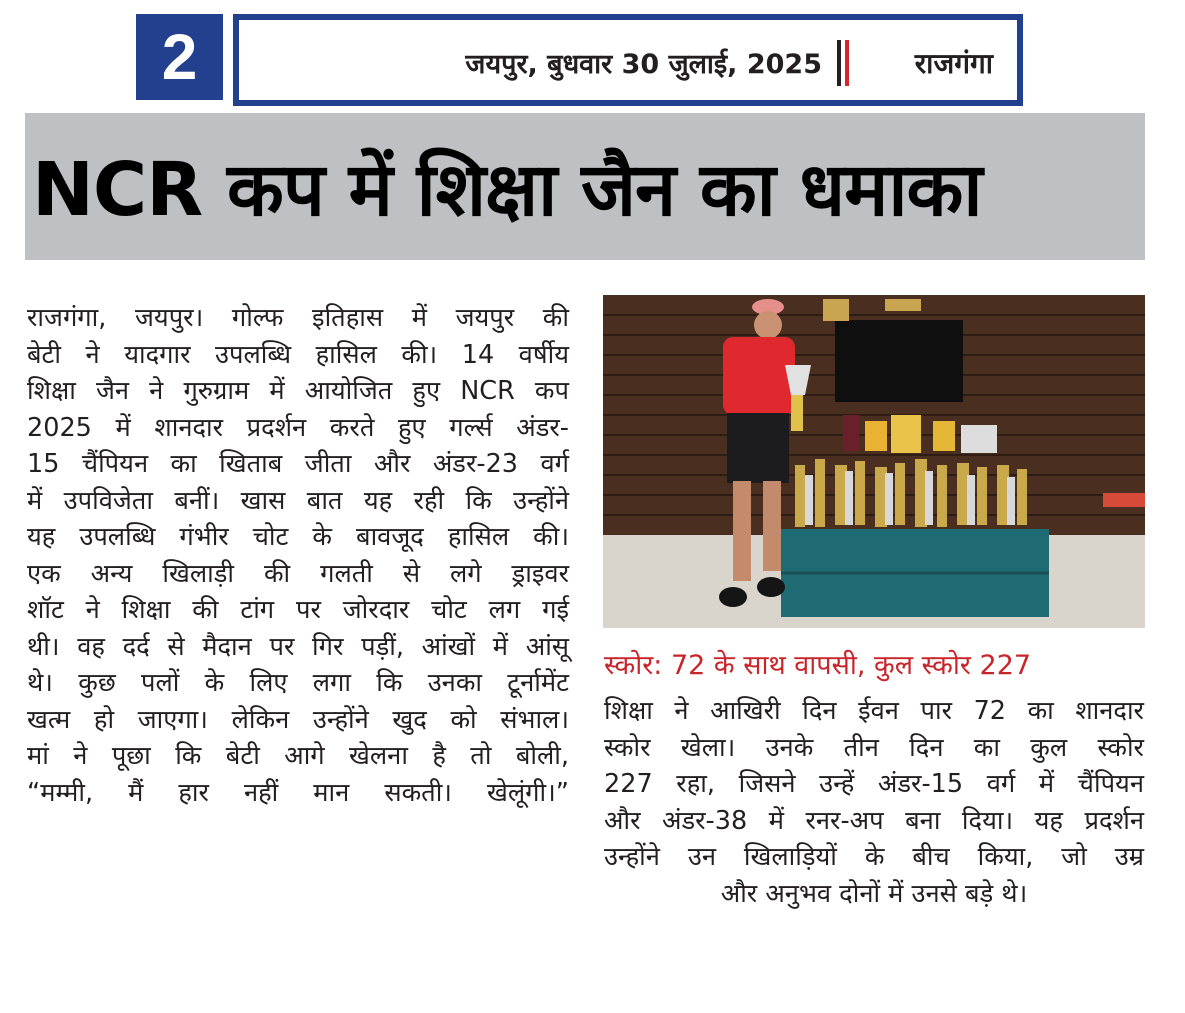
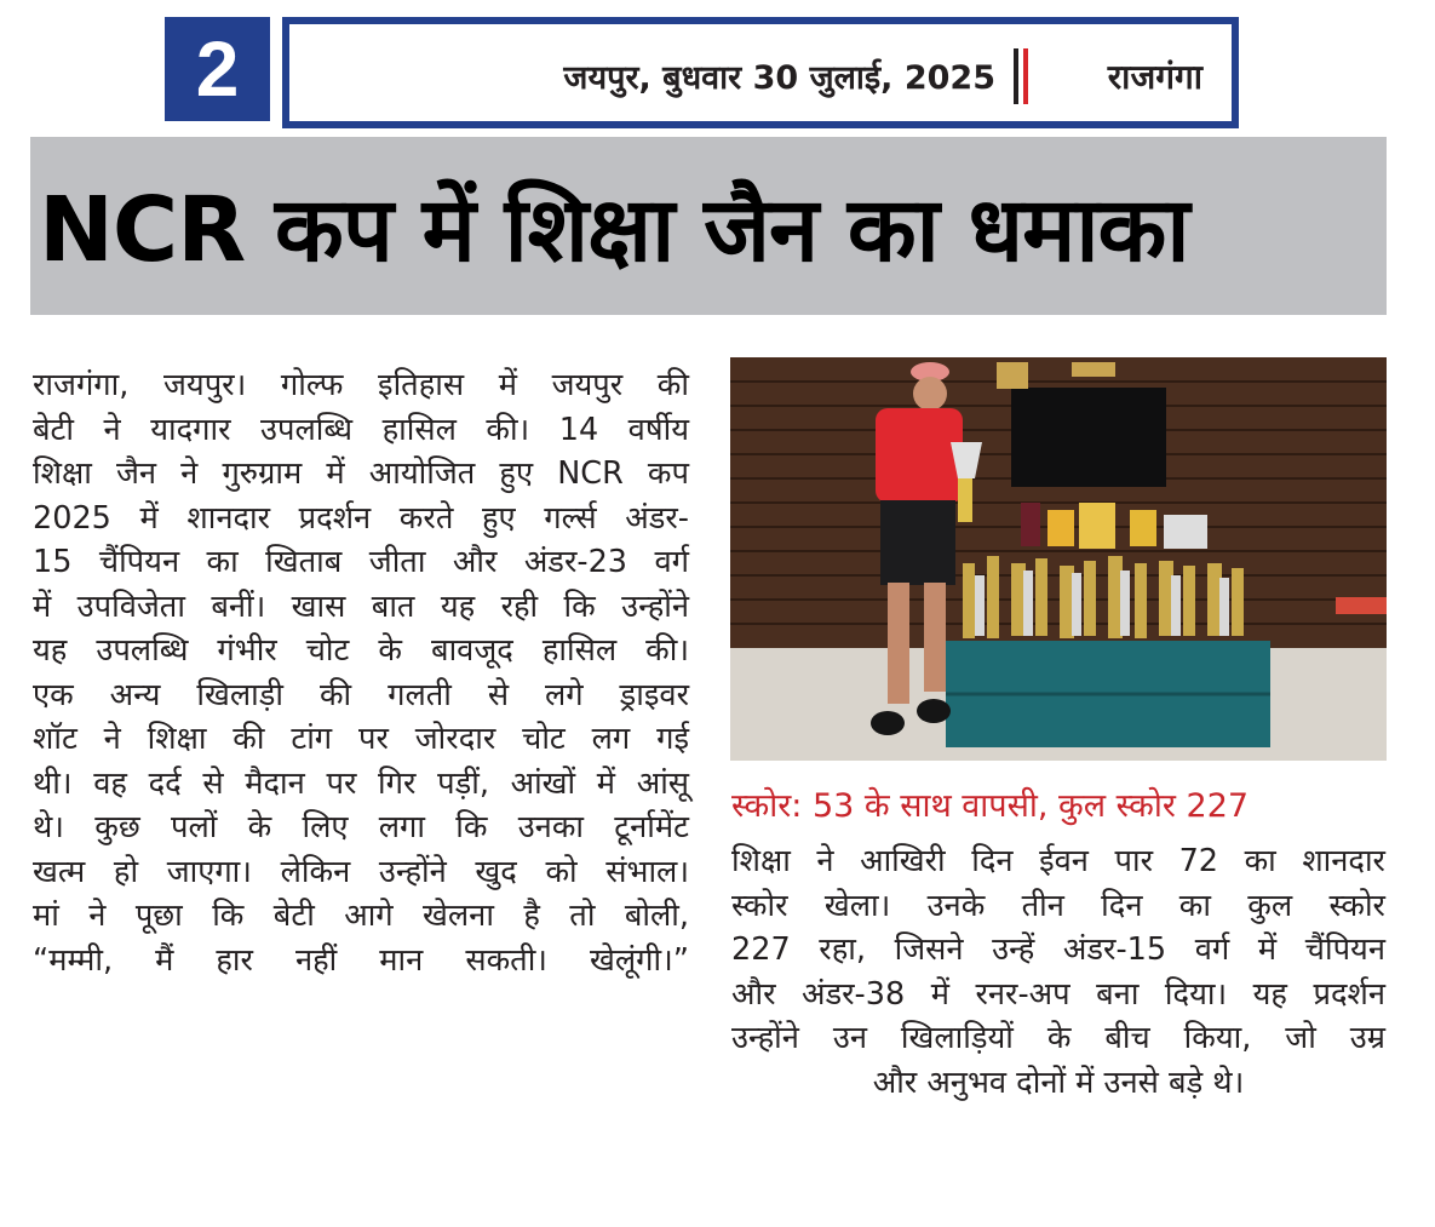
  2
  जयपुर, बुधवार 30 जुलाई, 2025
  राजगंगा
  NCR कप में शिक्षा जैन का धमाका
  राजगंगा, जयपुर। गोल्फ इतिहास में जयपुर की
  बेटी ने यादगार उपलब्धि हासिल की। 14 वर्षीय
  शिक्षा जैन ने गुरुग्राम में आयोजित हुए NCR कप
  2025 में शानदार प्रदर्शन करते हुए गर्ल्स अंडर-
  15 चैंपियन का खिताब जीता और अंडर-23 वर्ग
  में उपविजेता बनीं। खास बात यह रही कि उन्होंने
  यह उपलब्धि गंभीर चोट के बावजूद हासिल की।
  एक अन्य खिलाड़ी की गलती से लगे ड्राइवर
  शॉट ने शिक्षा की टांग पर जोरदार चोट लग गई
  थी। वह दर्द से मैदान पर गिर पड़ीं, आंखों में आंसू
  थे। कुछ पलों के लिए लगा कि उनका टूर्नामेंट
  खत्म हो जाएगा। लेकिन उन्होंने खुद को संभाल।
  मां ने पूछा कि बेटी आगे खेलना है तो बोली,
  “मम्मी, मैं हार नहीं मान सकती। खेलूंगी।”
- स्कोर: 72 के साथ वापसी, कुल स्कोर 227
+ स्कोर: 53 के साथ वापसी, कुल स्कोर 227
  शिक्षा ने आखिरी दिन ईवन पार 72 का शानदार
  स्कोर खेला। उनके तीन दिन का कुल स्कोर
  227 रहा, जिसने उन्हें अंडर-15 वर्ग में चैंपियन
  और अंडर-38 में रनर-अप बना दिया। यह प्रदर्शन
  उन्होंने उन खिलाड़ियों के बीच किया, जो उम्र
  और अनुभव दोनों में उनसे बड़े थे।
